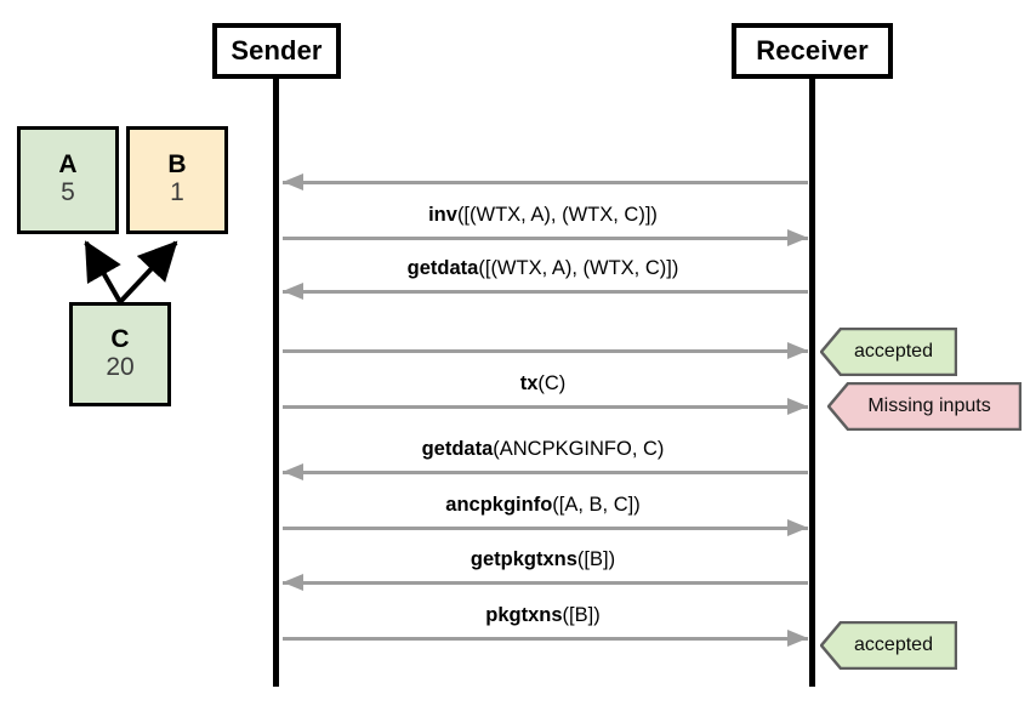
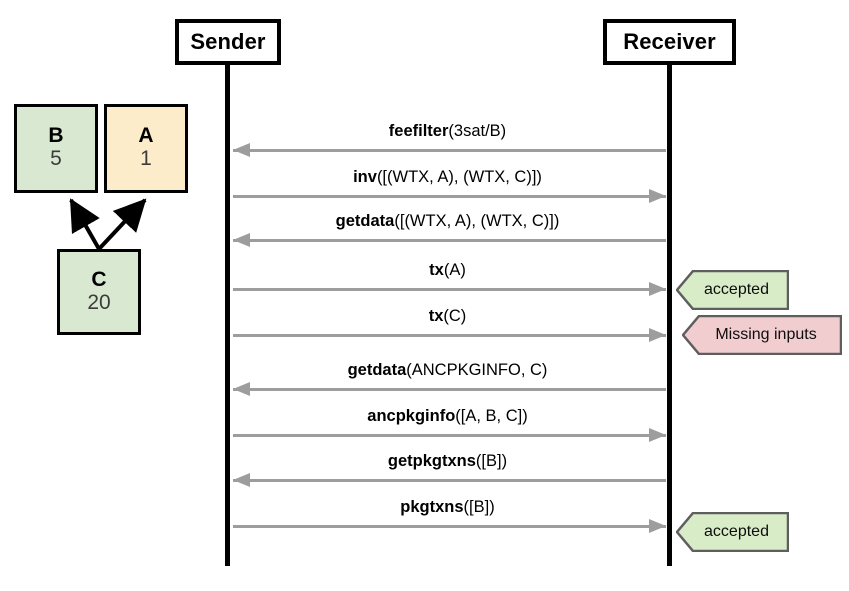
- A
+ B
  5
- B
+ A
  1
  C
  20
  Sender
  Receiver
+ feefilter(3sat/B)
  inv([(WTX, A), (WTX, C)])
  getdata([(WTX, A), (WTX, C)])
+ tx(A)
  tx(C)
  getdata(ANCPKGINFO, C)
  ancpkginfo([A, B, C])
  getpkgtxns([B])
  pkgtxns([B])
  accepted
  Missing inputs
  accepted
